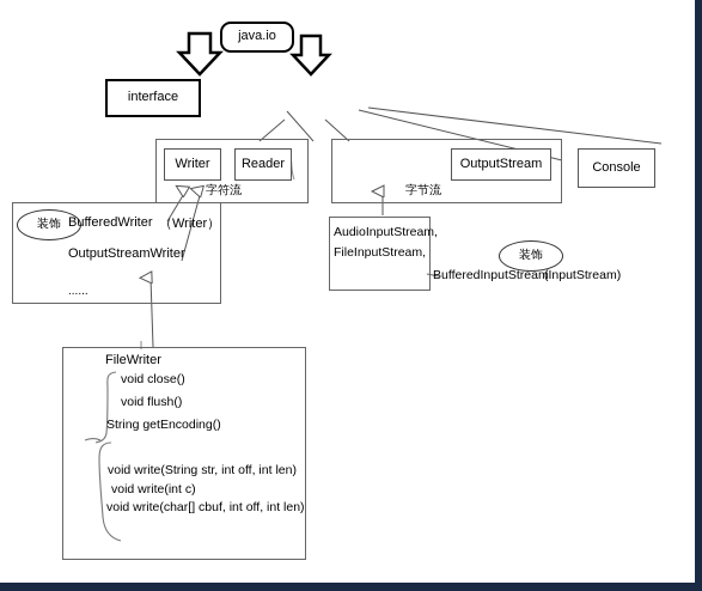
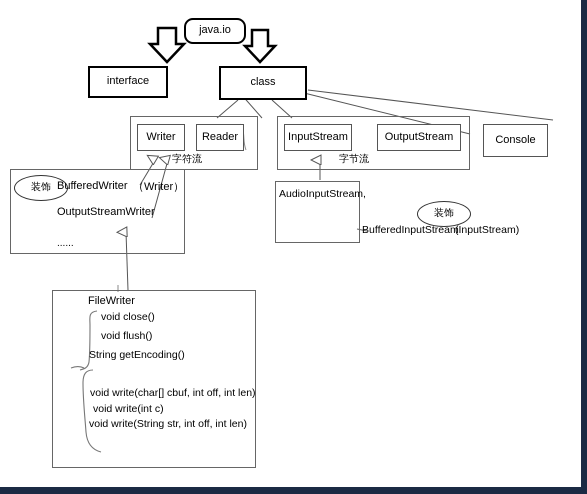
  java.io
  interface
+ class
  Writer
  Reader
  字符流
+ InputStream
  OutputStream
  字节流
  Console
  装饰
  BufferedWriter
  （Writer）
  OutputStreamWriter
  ......
  AudioInputStream,
- FileInputStream,
  BufferedInputStream
  装饰
  (InputStream)
  FileWriter
  void close()
  void flush()
  String getEncoding()
- void write(String str, int off, int len)
+ void write(char[] cbuf, int off, int len)
  void write(int c)
- void write(char[] cbuf, int off, int len)
+ void write(String str, int off, int len)
